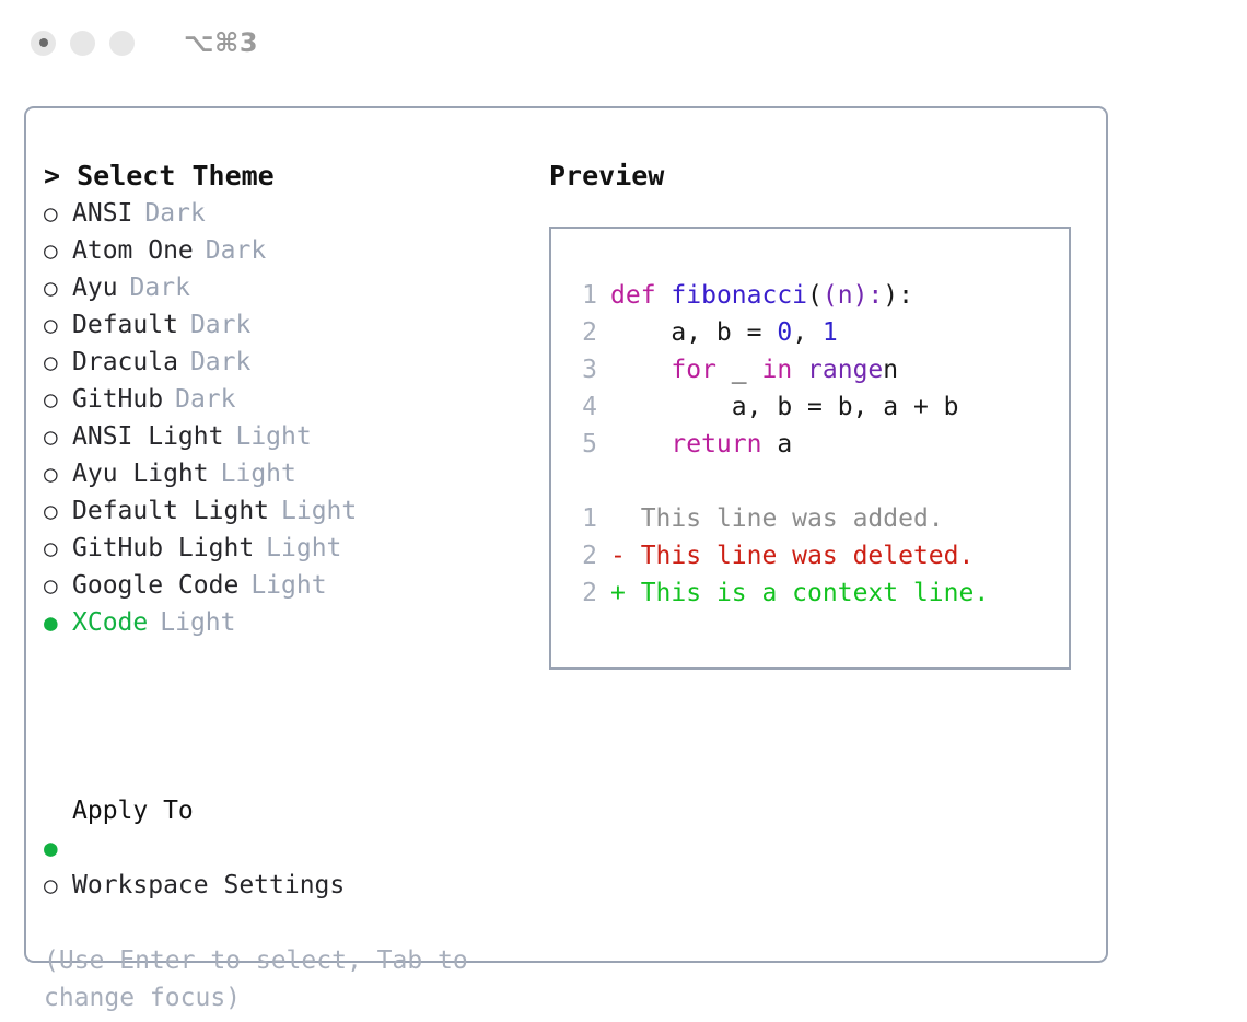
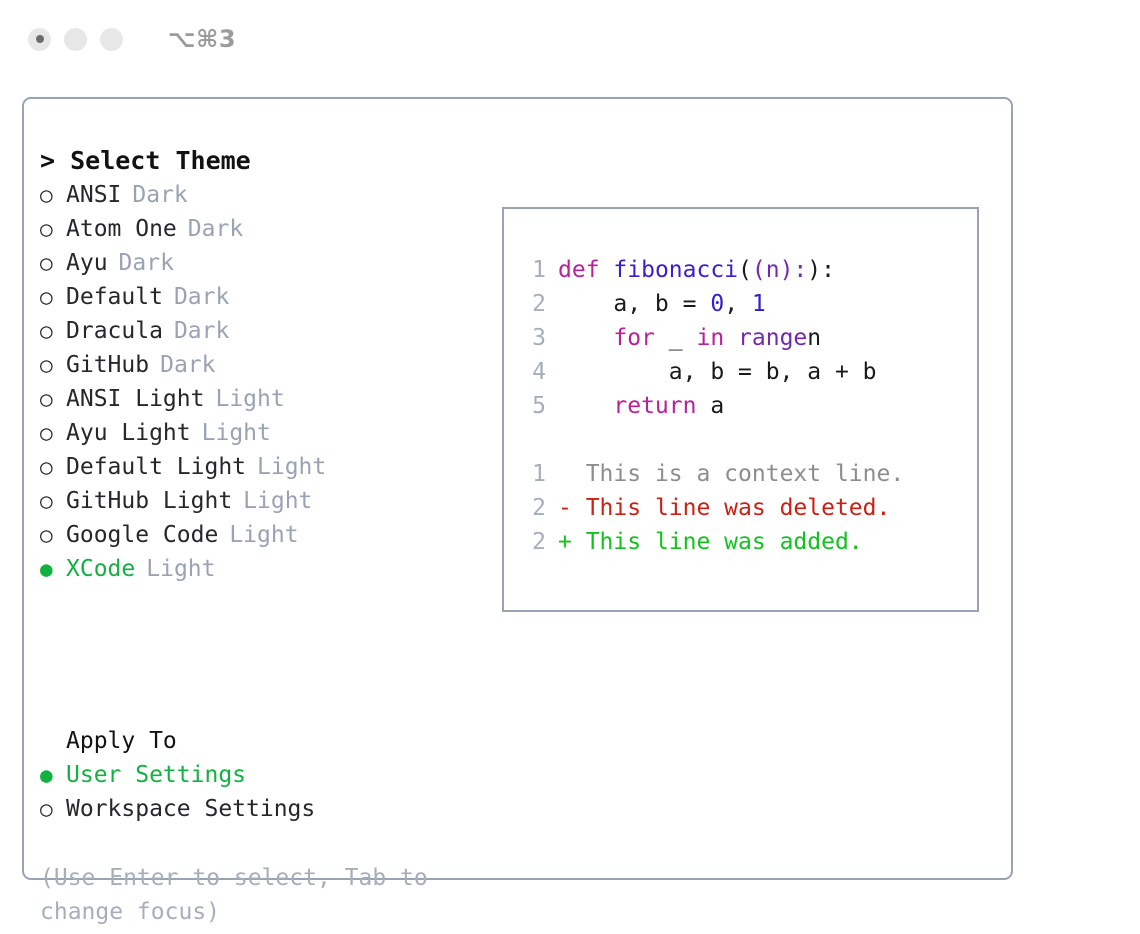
  ⌥⌘3
  > Select Theme
  ○
  ANSI
  Dark
  ○
  Atom One
  Dark
  ○
  Ayu
  Dark
  ○
  Default
  Dark
  ○
  Dracula
  Dark
  ○
  GitHub
  Dark
  ○
  ANSI Light
  Light
  ○
  Ayu Light
  Light
  ○
  Default Light
  Light
  ○
  GitHub Light
  Light
  ○
  Google Code
  Light
  ●
  XCode
  Light
  Apply To
  ●
+ User Settings
  ○
  Workspace Settings
  (Use Enter to select, Tab to change focus)
- Preview
  1 def fibonacci((n):):
  2 a, b = 0, 1
  3 for _ in rangen
  4 a, b = b, a + b
  5 return a
- 1 This line was added.
+ 1 This is a context line.
  2 - This line was deleted.
- 2 + This is a context line.
+ 2 + This line was added.
